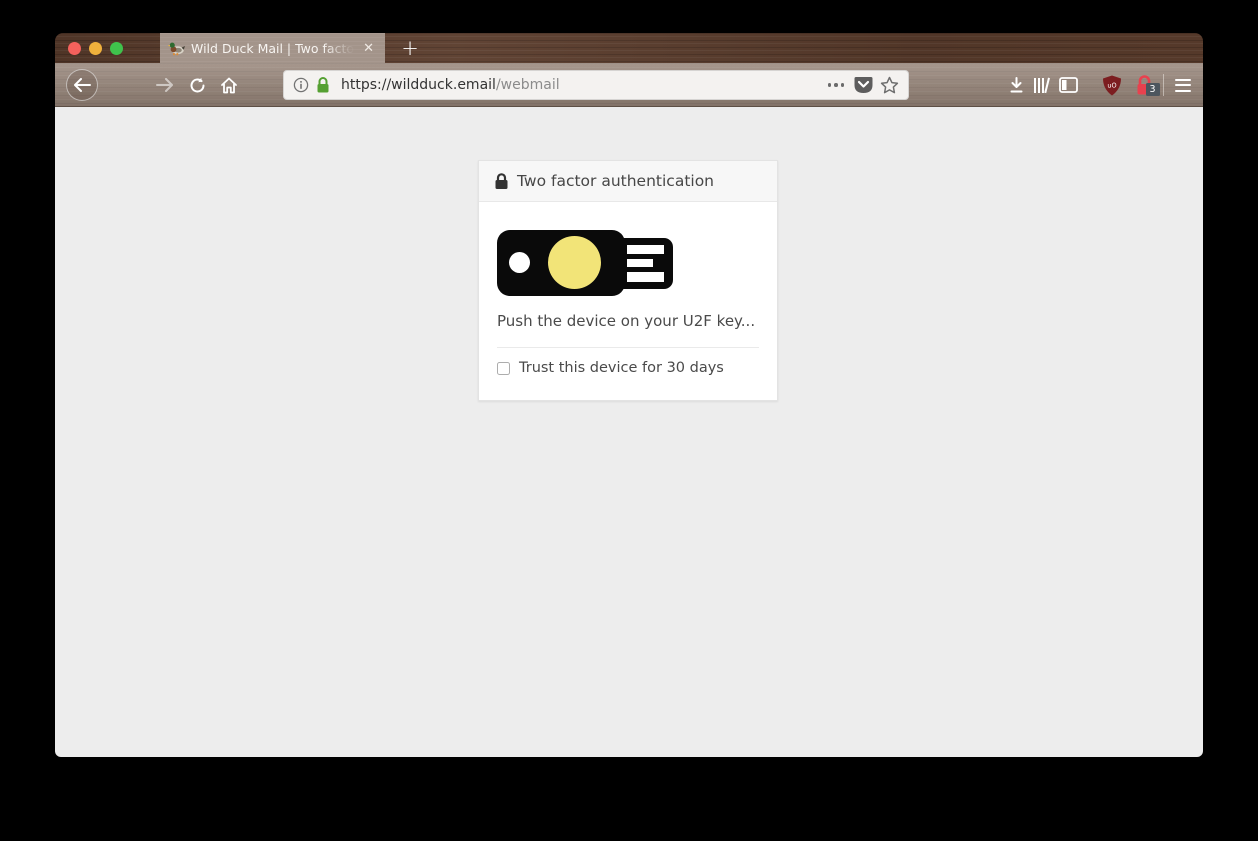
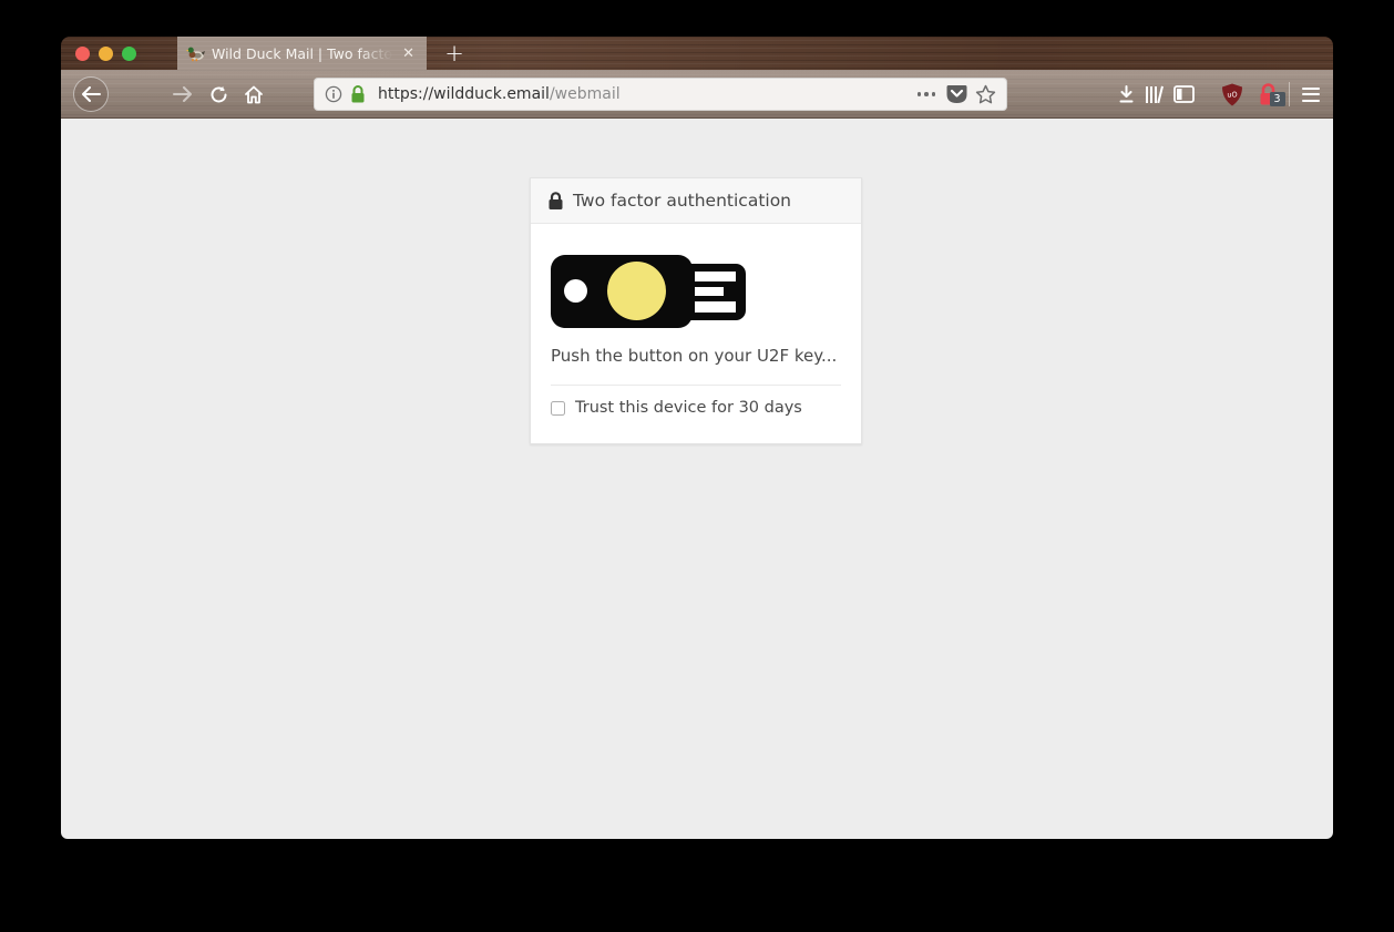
  Wild Duck Mail | Two factor
  ✕
  +
  https://wildduck.email/webmail
  uO
  3
  Two factor authentication
- Push the device on your U2F key...
+ Push the button on your U2F key...
  Trust this device for 30 days
